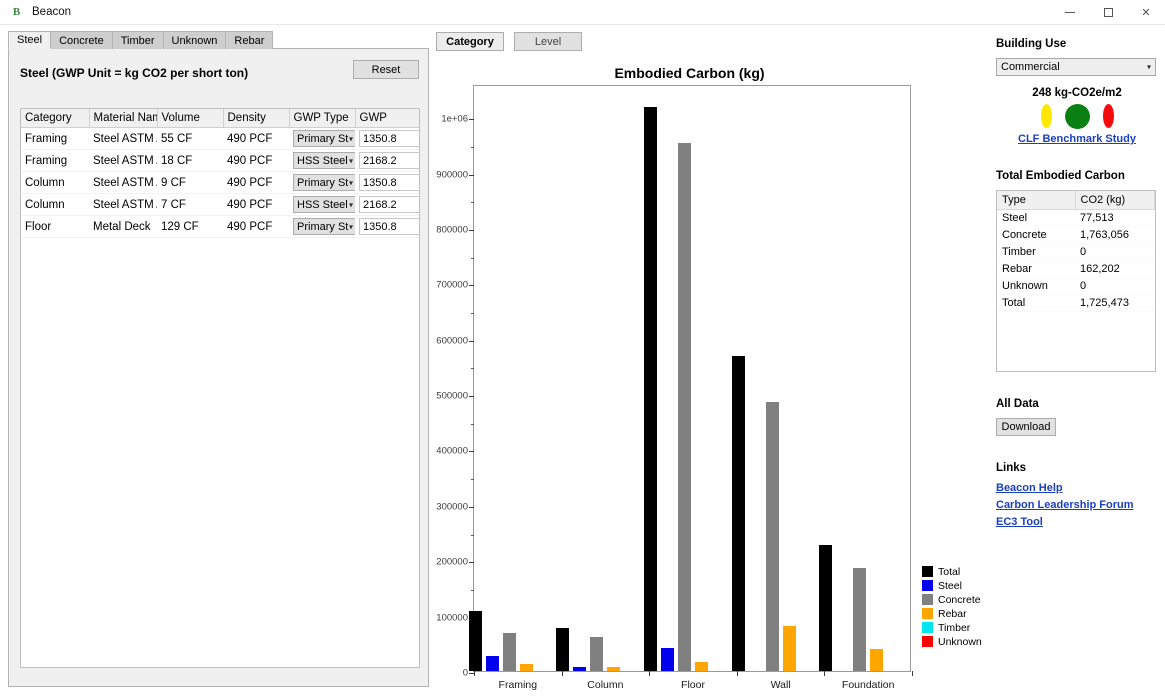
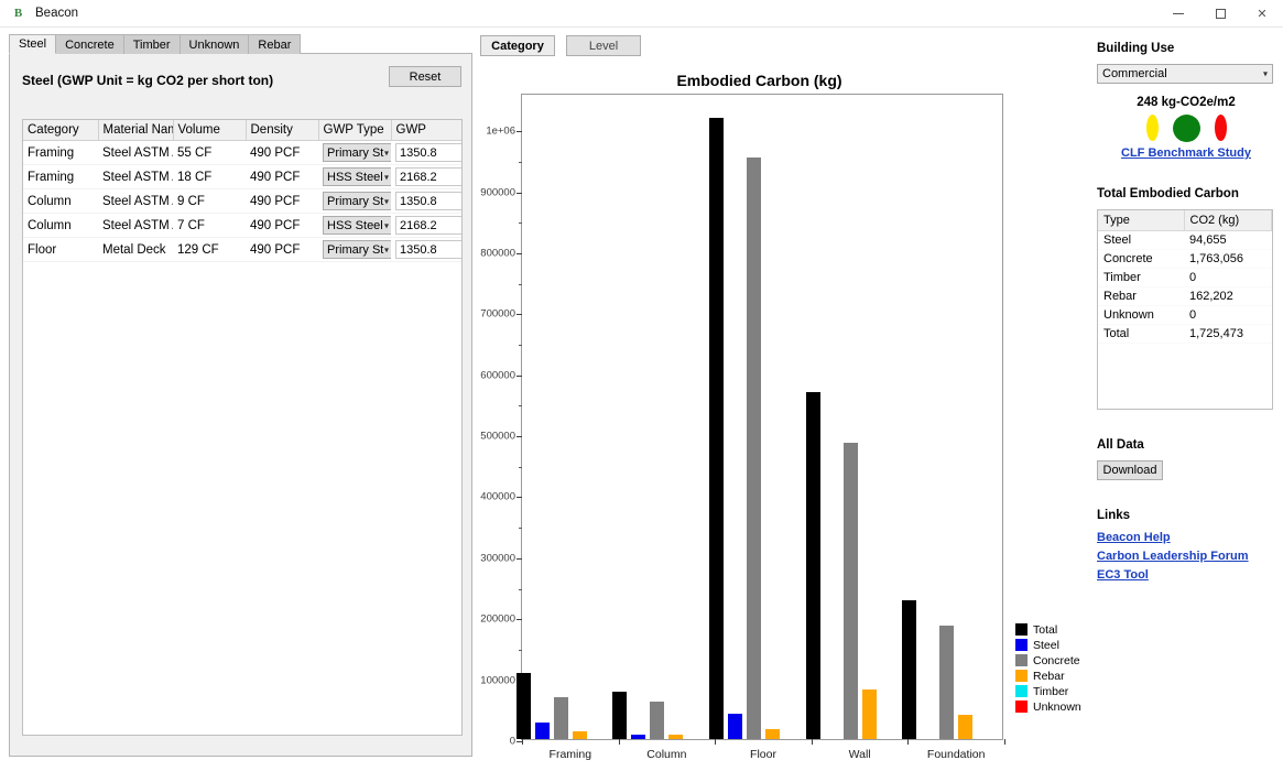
  B
  Beacon
  ✕
  Steel
  Concrete
  Timber
  Unknown
  Rebar
  Steel (GWP Unit = kg CO2 per short ton)
  Reset
  Category	Material Na	Volume	Density	GWP Type	GWP
  Framing	Steel ASTM	55 CF	490 PCF	Primary St▾	1350.8
  Framing	Steel ASTM	18 CF	490 PCF	HSS Steel ▾	2168.2
  Column	Steel ASTM	9 CF	490 PCF	Primary St▾	1350.8
  Column	Steel ASTM	7 CF	490 PCF	HSS Steel ▾	2168.2
  Floor	Metal Deck	129 CF	490 PCF	Primary St▾	1350.8
  Category
  Level
  Embodied Carbon (kg)
  0
  100000
  200000
  300000
  400000
  500000
  600000
  700000
  800000
  900000
  1e+06
  Framing
  Column
  Floor
  Wall
  Foundation
  Total
  Steel
  Concrete
  Rebar
  Timber
  Unknown
  Building Use
  Commercial
  ▾
  248 kg-CO2e/m2
  CLF Benchmark Study
  Total Embodied Carbon
  Type	CO2 (kg)
- Steel	77,513
+ Steel	94,655
  Concrete	1,763,056
  Timber	0
  Rebar	162,202
  Unknown	0
  Total	1,725,473
  All Data
  Download
  Links
  Beacon Help
  Carbon Leadership Forum
  EC3 Tool
